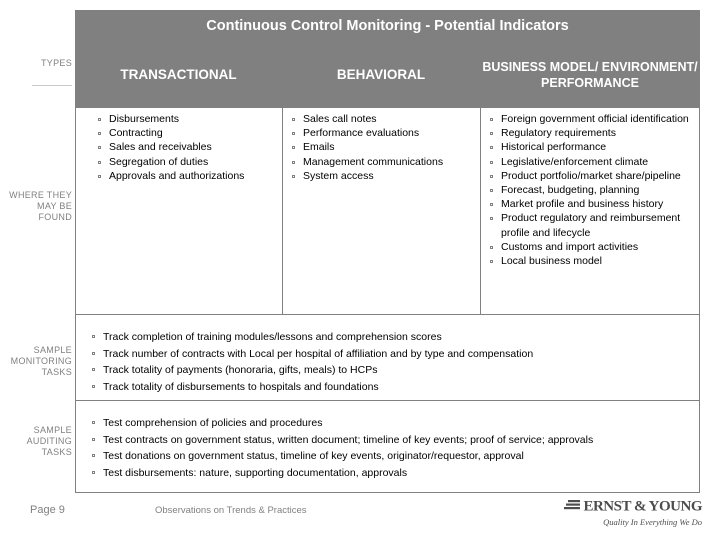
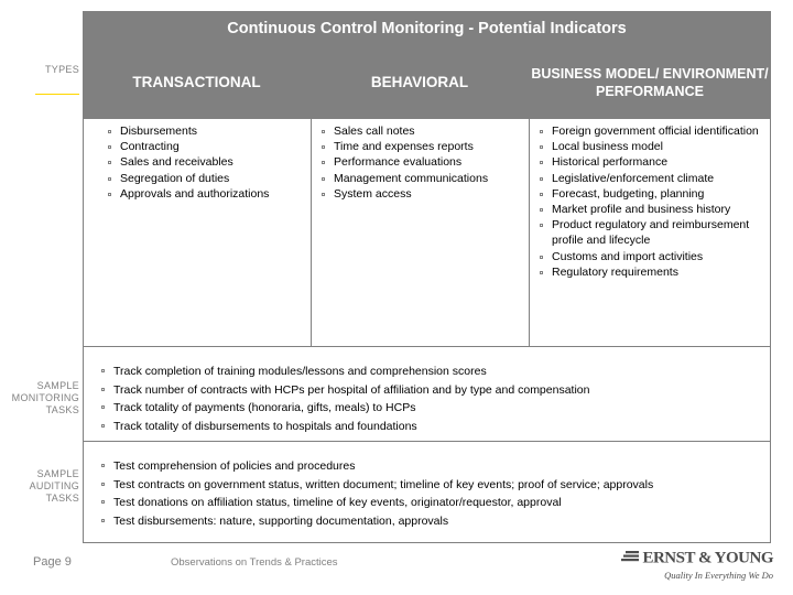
  Continuous Control Monitoring - Potential Indicators
  TRANSACTIONAL
  BEHAVIORAL
  BUSINESS MODEL/ ENVIRONMENT/ PERFORMANCE
  TYPES
- WHERE THEY
- MAY BE
- FOUND
  SAMPLE
  MONITORING
  TASKS
  SAMPLE
  AUDITING
  TASKS
  Disbursements
  Contracting
  Sales and receivables
  Segregation of duties
  Approvals and authorizations
  Sales call notes
+ Time and expenses reports
  Performance evaluations
- Emails
  Management communications
  System access
  Foreign government official identification
- Regulatory requirements
+ Local business model
  Historical performance
  Legislative/enforcement climate
- Product portfolio/market share/pipeline
  Forecast, budgeting, planning
  Market profile and business history
  Product regulatory and reimbursement profile and lifecycle
  Customs and import activities
- Local business model
+ Regulatory requirements
  Track completion of training modules/lessons and comprehension scores
- Track number of contracts with Local per hospital of affiliation and by type and compensation
+ Track number of contracts with HCPs per hospital of affiliation and by type and compensation
  Track totality of payments (honoraria, gifts, meals) to HCPs
  Track totality of disbursements to hospitals and foundations
  Test comprehension of policies and procedures
  Test contracts on government status, written document; timeline of key events; proof of service; approvals
- Test donations on government status, timeline of key events, originator/requestor, approval
+ Test donations on affiliation status, timeline of key events, originator/requestor, approval
  Test disbursements: nature, supporting documentation, approvals
  Page 9
  Observations on Trends & Practices
  ERNST & YOUNG
  Quality In Everything We Do
